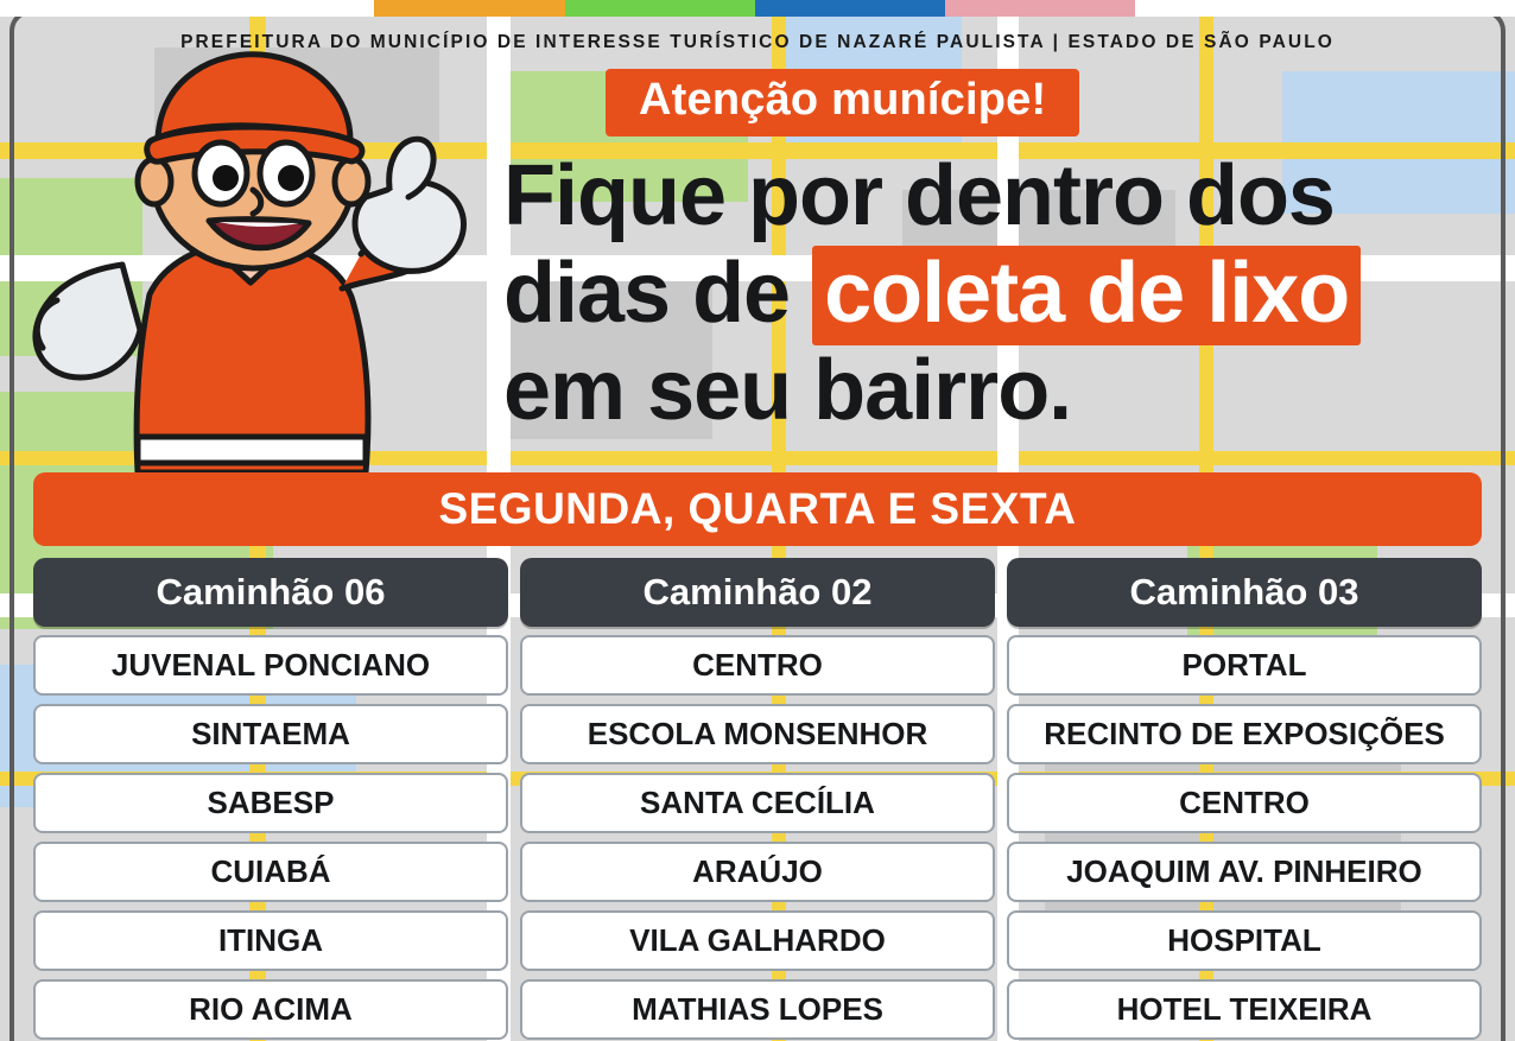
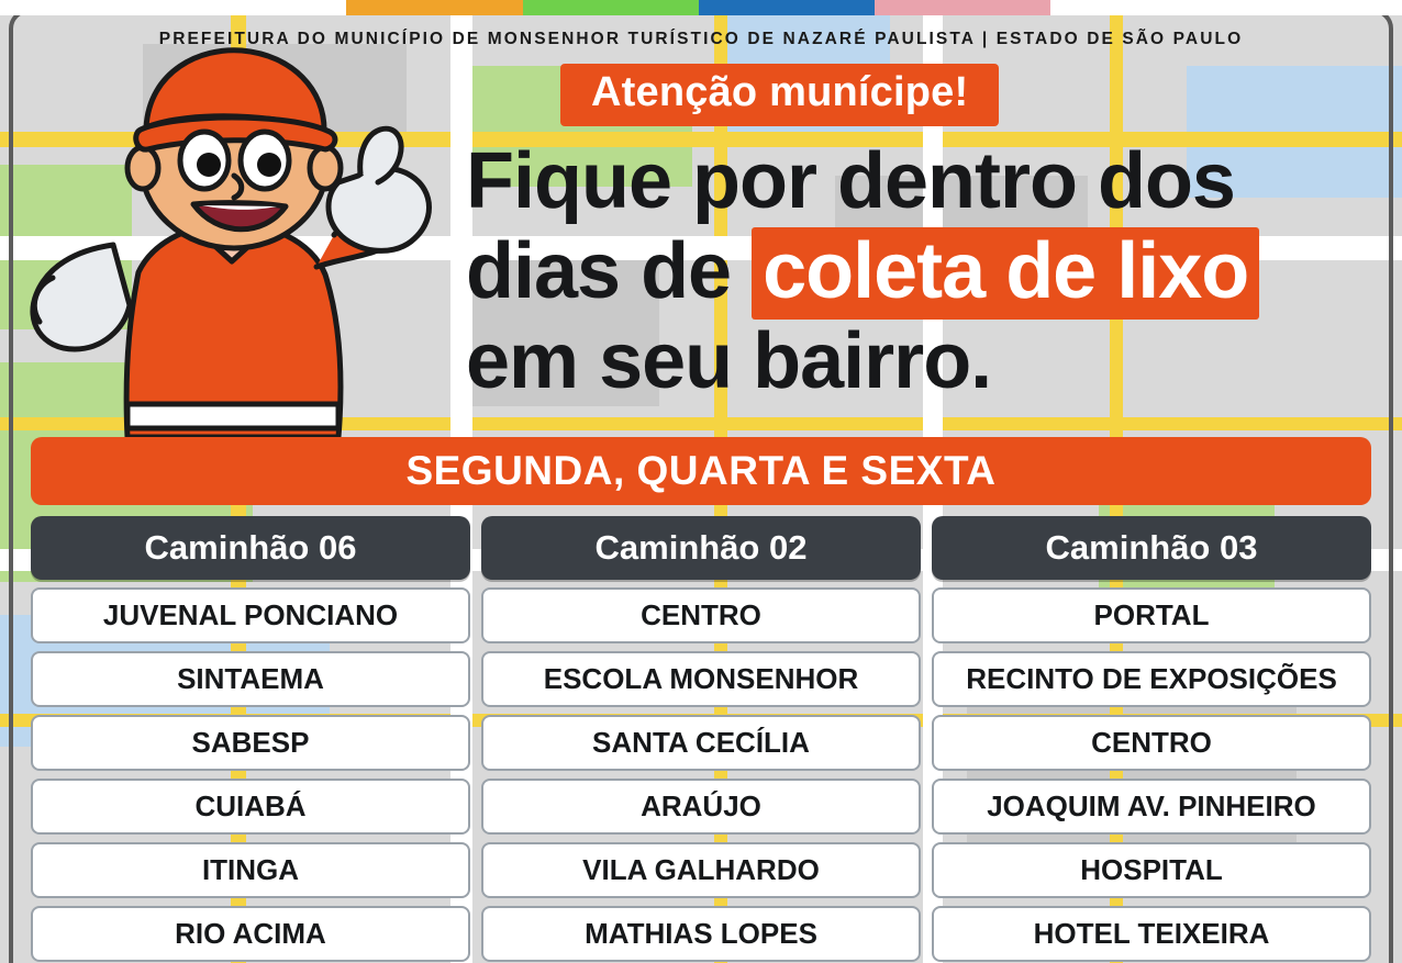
- PREFEITURA DO MUNICÍPIO DE INTERESSE TURÍSTICO DE NAZARÉ PAULISTA | ESTADO DE SÃO PAULO
+ PREFEITURA DO MUNICÍPIO DE MONSENHOR TURÍSTICO DE NAZARÉ PAULISTA | ESTADO DE SÃO PAULO
  Atenção munícipe!
  Fique por dentro dos
  dias de coleta de lixo
  em seu bairro.
  SEGUNDA, QUARTA E SEXTA
  Caminhão 06
  JUVENAL PONCIANO
  SINTAEMA
  SABESP
  CUIABÁ
  ITINGA
  RIO ACIMA
  Caminhão 02
  CENTRO
  ESCOLA MONSENHOR
  SANTA CECÍLIA
  ARAÚJO
  VILA GALHARDO
  MATHIAS LOPES
  Caminhão 03
  PORTAL
  RECINTO DE EXPOSIÇÕES
  CENTRO
  JOAQUIM AV. PINHEIRO
  HOSPITAL
  HOTEL TEIXEIRA
